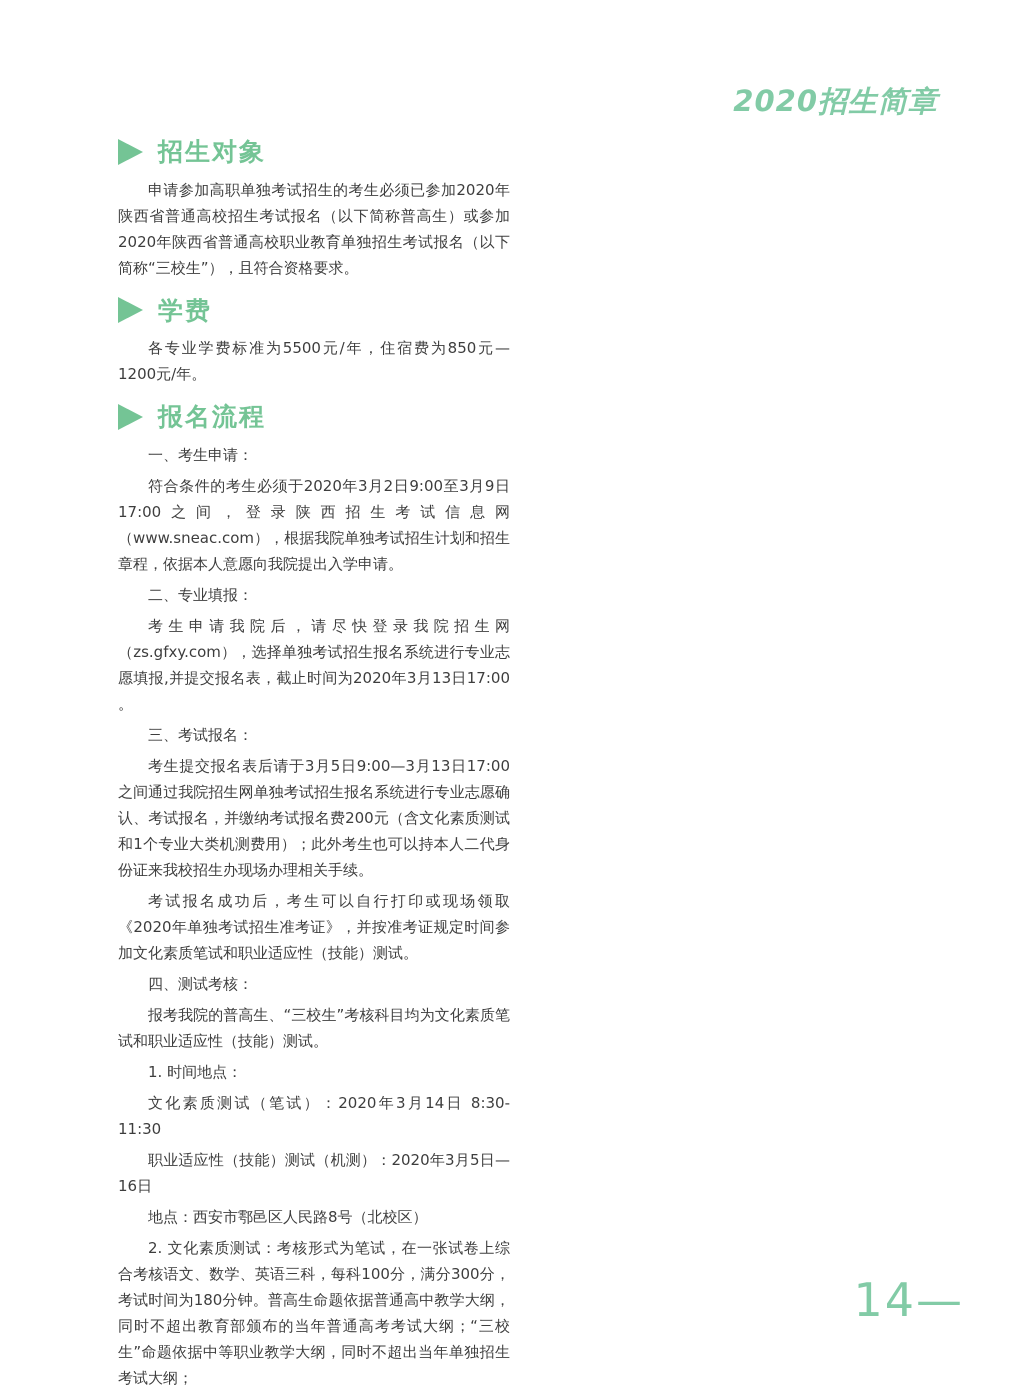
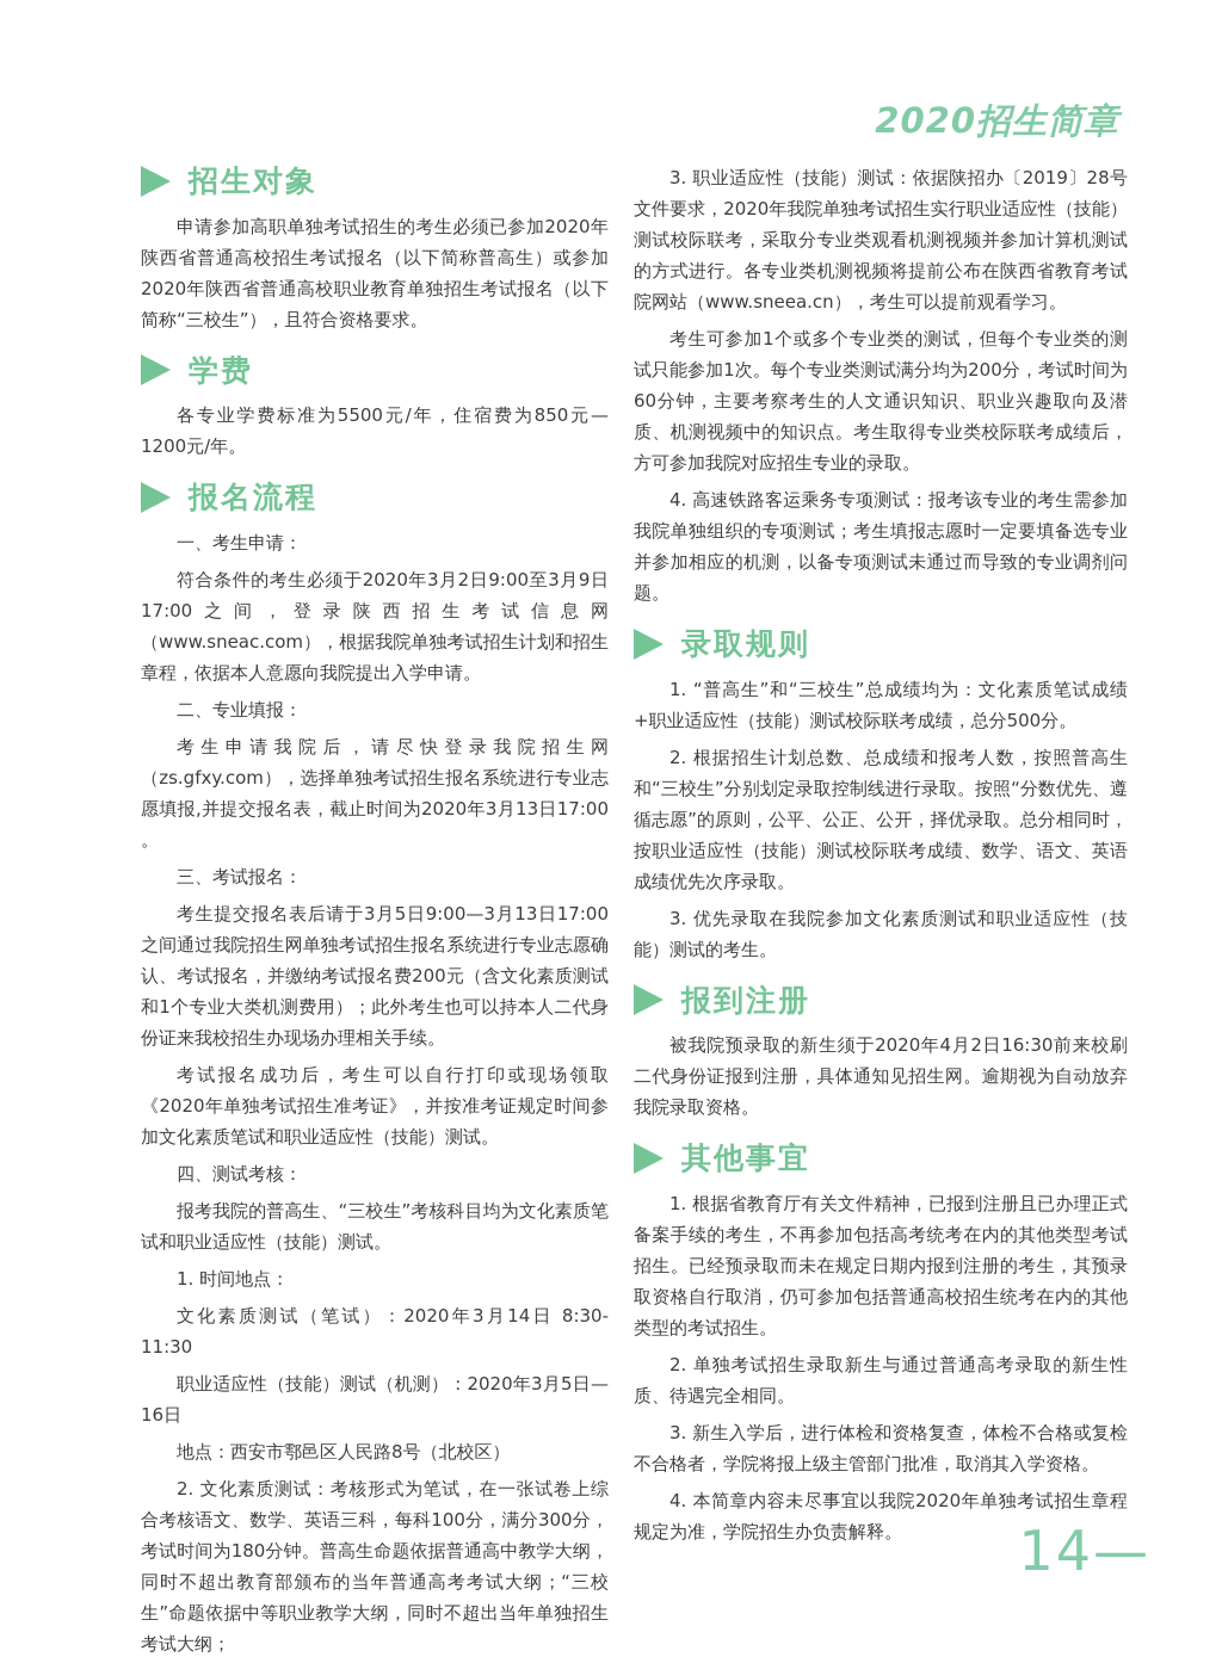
  2020招生简章
  招生对象
  申请参加高职单独考试招生的考生必须已参加2020年陕西省普通高校招生考试报名（以下简称普高生）或参加2020年陕西省普通高校职业教育单独招生考试报名（以下简称“三校生”），且符合资格要求。
  学费
  各专业学费标准为5500元/年，住宿费为850元—1200元/年。
  报名流程
  一、考生申请：
  符合条件的考生必须于2020年3月2日9:00至3月9日17:00之间，登录陕西招生考试信息网（www.sneac.com），根据我院单独考试招生计划和招生章程，依据本人意愿向我院提出入学申请。
  二、专业填报：
  考生申请我院后，请尽快登录我院招生网（zs.gfxy.com），选择单独考试招生报名系统进行专业志愿填报,并提交报名表，截止时间为2020年3月13日17:00 。
  三、考试报名：
  考生提交报名表后请于3月5日9:00—3月13日17:00之间通过我院招生网单独考试招生报名系统进行专业志愿确认、考试报名，并缴纳考试报名费200元（含文化素质测试和1个专业大类机测费用）；此外考生也可以持本人二代身份证来我校招生办现场办理相关手续。
  考试报名成功后，考生可以自行打印或现场领取《2020年单独考试招生准考证》，并按准考证规定时间参加文化素质笔试和职业适应性（技能）测试。
  四、测试考核：
  报考我院的普高生、“三校生”考核科目均为文化素质笔试和职业适应性（技能）测试。
  1. 时间地点：
  文化素质测试（笔试）：2020年3月14日 8:30-11:30
  职业适应性（技能）测试（机测）：2020年3月5日—16日
  地点：西安市鄠邑区人民路8号（北校区）
  2. 文化素质测试：考核形式为笔试，在一张试卷上综合考核语文、数学、英语三科，每科100分，满分300分，考试时间为180分钟。普高生命题依据普通高中教学大纲，同时不超出教育部颁布的当年普通高考考试大纲；“三校生”命题依据中等职业教学大纲，同时不超出当年单独招生考试大纲；
+ 3. 职业适应性（技能）测试：依据陕招办〔2019〕28号文件要求，2020年我院单独考试招生实行职业适应性（技能）测试校际联考，采取分专业类观看机测视频并参加计算机测试的方式进行。各专业类机测视频将提前公布在陕西省教育考试院网站（www.sneea.cn），考生可以提前观看学习。
+ 考生可参加1个或多个专业类的测试，但每个专业类的测试只能参加1次。每个专业类测试满分均为200分，考试时间为60分钟，主要考察考生的人文通识知识、职业兴趣取向及潜质、机测视频中的知识点。考生取得专业类校际联考成绩后，方可参加我院对应招生专业的录取。
+ 4. 高速铁路客运乘务专项测试：报考该专业的考生需参加我院单独组织的专项测试；考生填报志愿时一定要填备选专业并参加相应的机测，以备专项测试未通过而导致的专业调剂问题。
+ 录取规则
+ 1. “普高生”和“三校生”总成绩均为：文化素质笔试成绩+职业适应性（技能）测试校际联考成绩，总分500分。
+ 2. 根据招生计划总数、总成绩和报考人数，按照普高生和“三校生”分别划定录取控制线进行录取。按照“分数优先、遵循志愿”的原则，公平、公正、公开，择优录取。总分相同时，按职业适应性（技能）测试校际联考成绩、数学、语文、英语成绩优先次序录取。
+ 3. 优先录取在我院参加文化素质测试和职业适应性（技能）测试的考生。
+ 报到注册
+ 被我院预录取的新生须于2020年4月2日16:30前来校刷二代身份证报到注册，具体通知见招生网。逾期视为自动放弃我院录取资格。
+ 其他事宜
+ 1. 根据省教育厅有关文件精神，已报到注册且已办理正式备案手续的考生，不再参加包括高考统考在内的其他类型考试招生。已经预录取而未在规定日期内报到注册的考生，其预录取资格自行取消，仍可参加包括普通高校招生统考在内的其他类型的考试招生。
+ 2. 单独考试招生录取新生与通过普通高考录取的新生性质、待遇完全相同。
+ 3. 新生入学后，进行体检和资格复查，体检不合格或复检不合格者，学院将报上级主管部门批准，取消其入学资格。
+ 4. 本简章内容未尽事宜以我院2020年单独考试招生章程规定为准，学院招生办负责解释。
  14—
